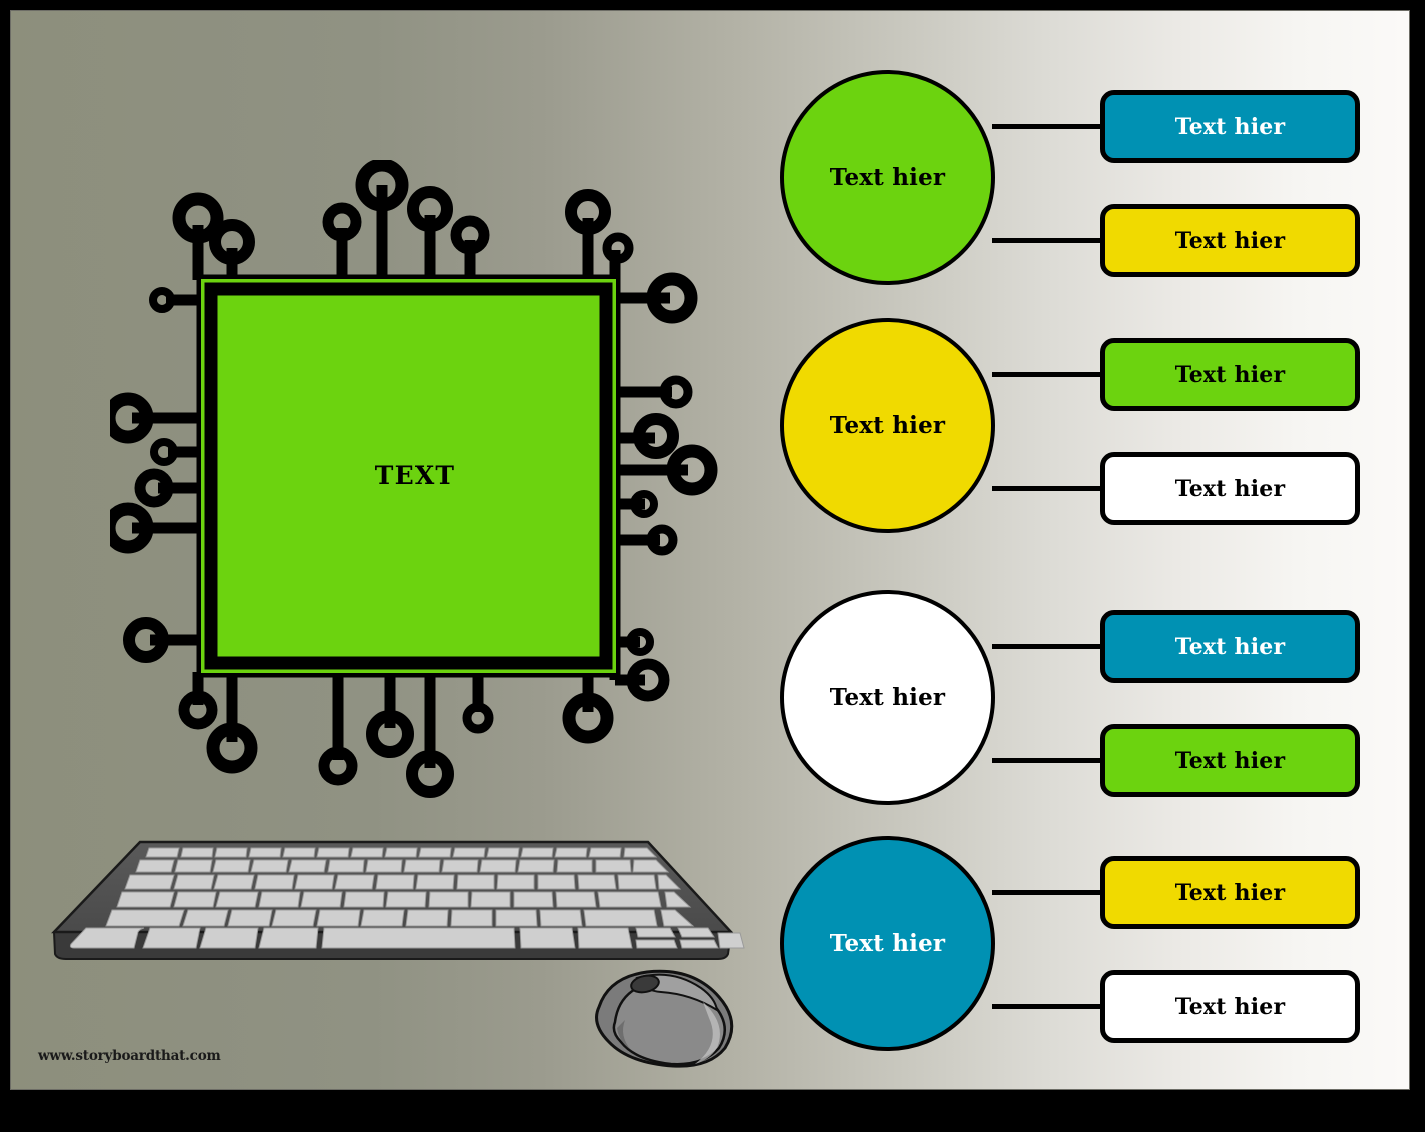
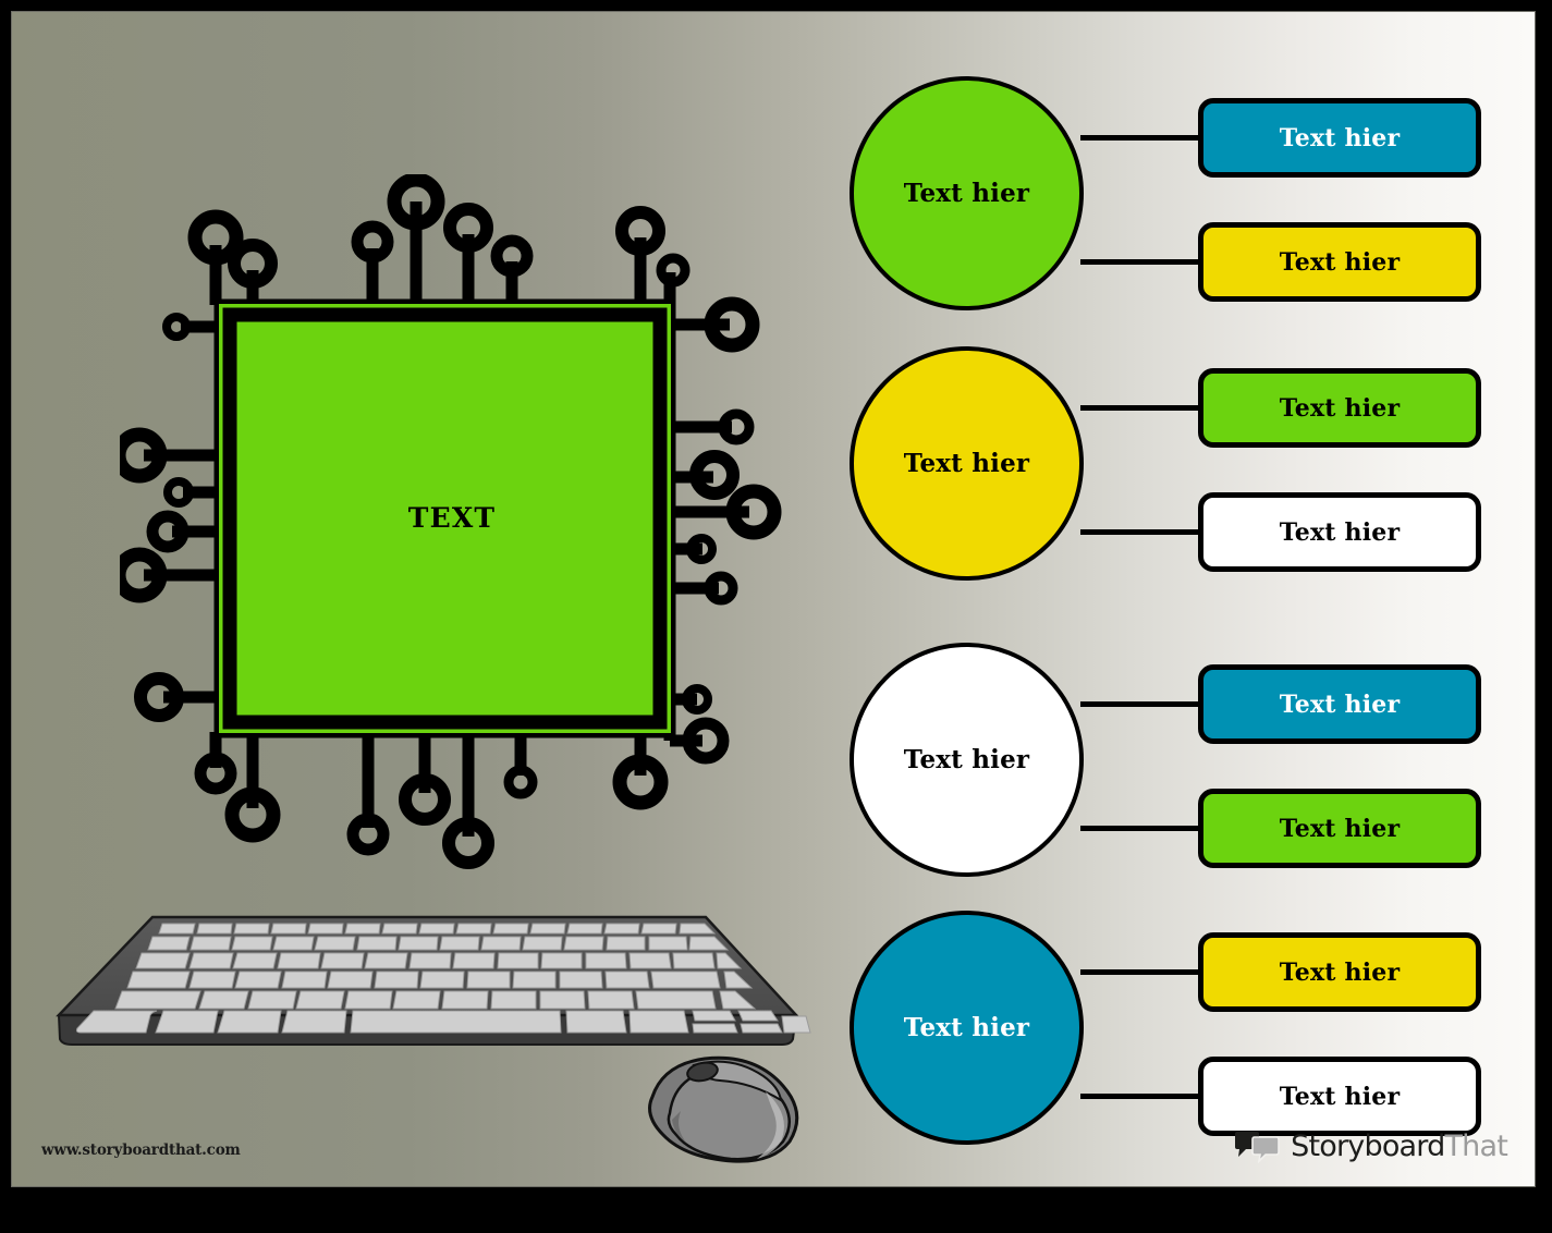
  TEXT
  Text hier
  Text hier
  Text hier
  Text hier
  Text hier
  Text hier
  Text hier
  Text hier
  Text hier
  Text hier
  Text hier
  Text hier
  www.storyboardthat.com
+ StoryboardThat
